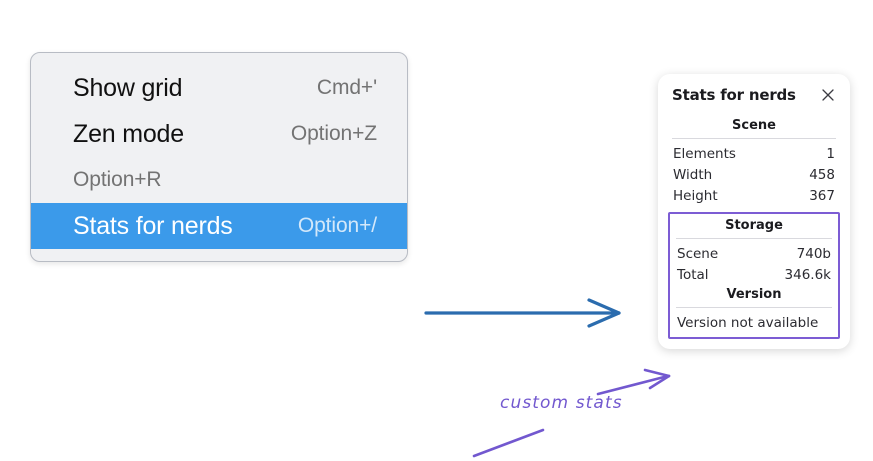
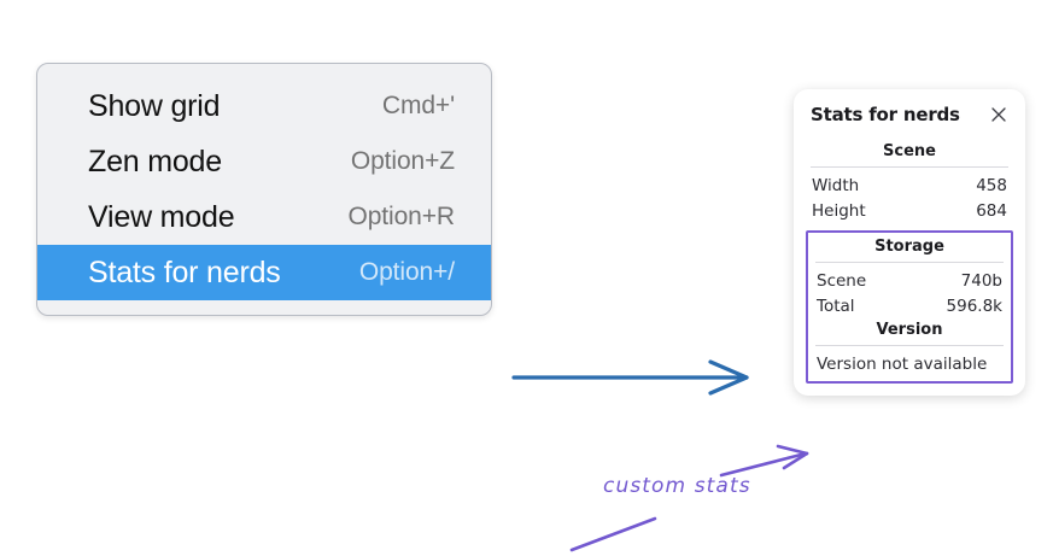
  Show grid
  Cmd+'
  Zen mode
  Option+Z
+ View mode
  Option+R
  Stats for nerds
  Option+/
  Stats for nerds
  Scene
- Elements
- 1
  Width
  458
  Height
- 367
+ 684
  Storage
  Scene
  740b
  Total
- 346.6k
+ 596.8k
  Version
  Version not available
  custom stats
